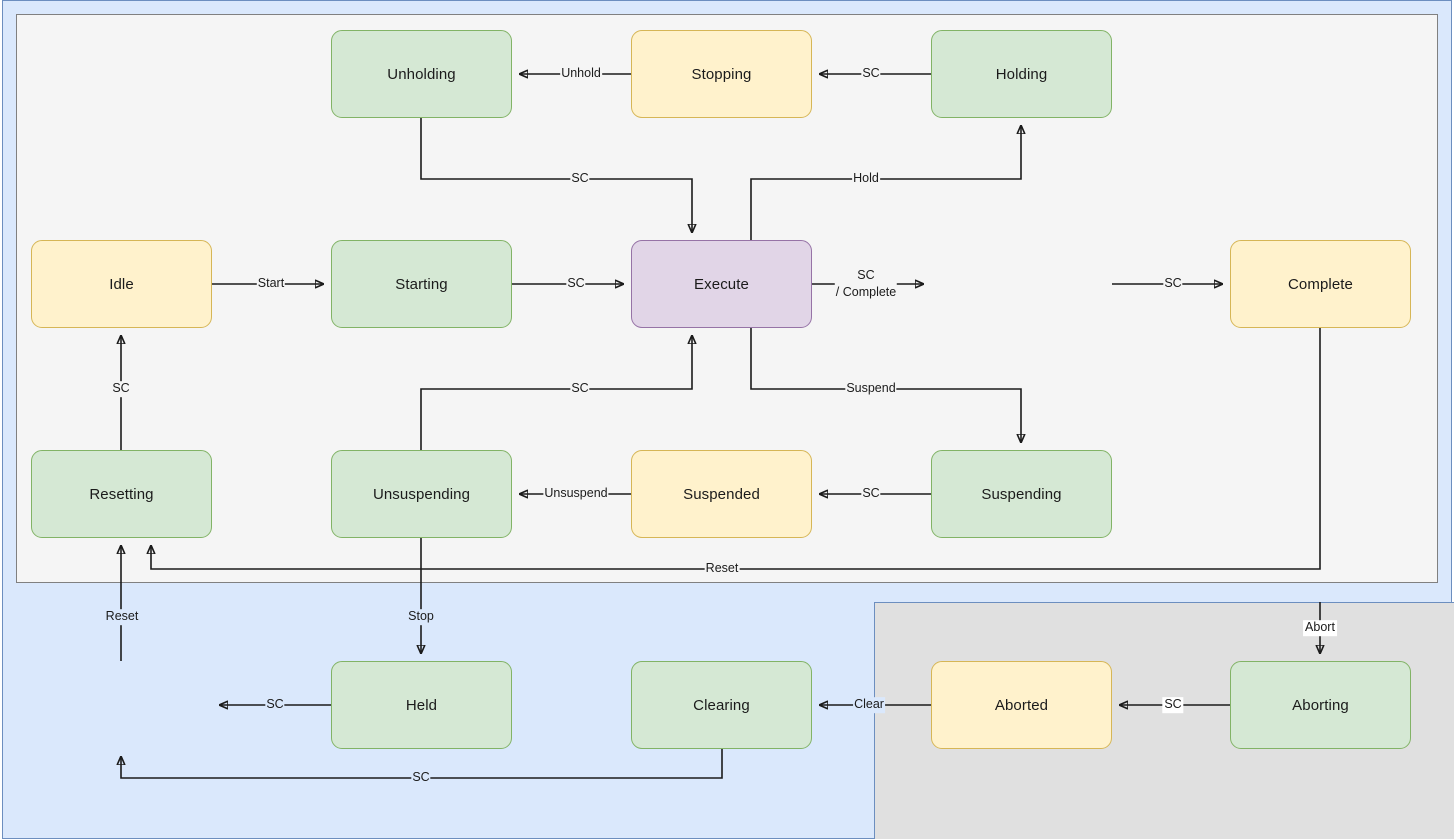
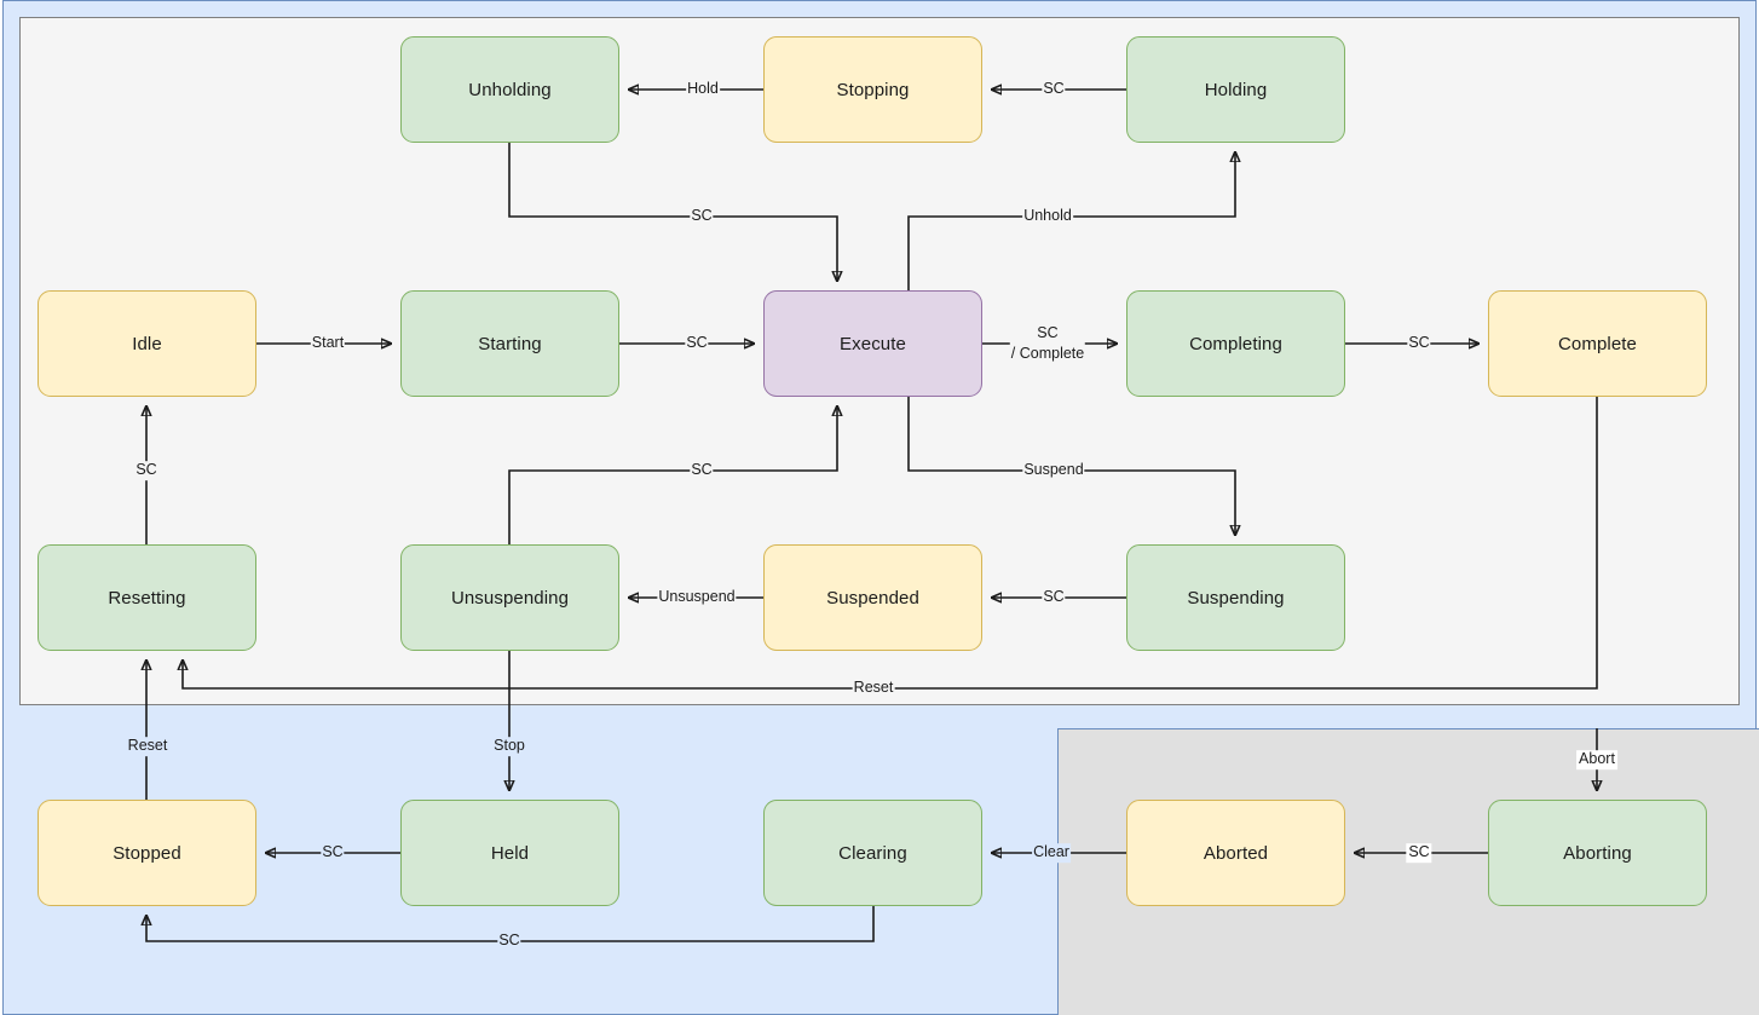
  Unholding
  Stopping
  Holding
  Idle
  Starting
  Execute
+ Completing
  Complete
  Resetting
  Unsuspending
  Suspended
  Suspending
+ Stopped
  Held
  Clearing
  Aborted
  Aborting
- Unhold
+ Hold
  SC
  SC
- Hold
+ Unhold
  Start
  SC
  SC
  / Complete
  SC
  SC
  SC
  Suspend
  Unsuspend
  SC
  Reset
  Reset
  Stop
  SC
  SC
  Clear
  SC
  Abort
